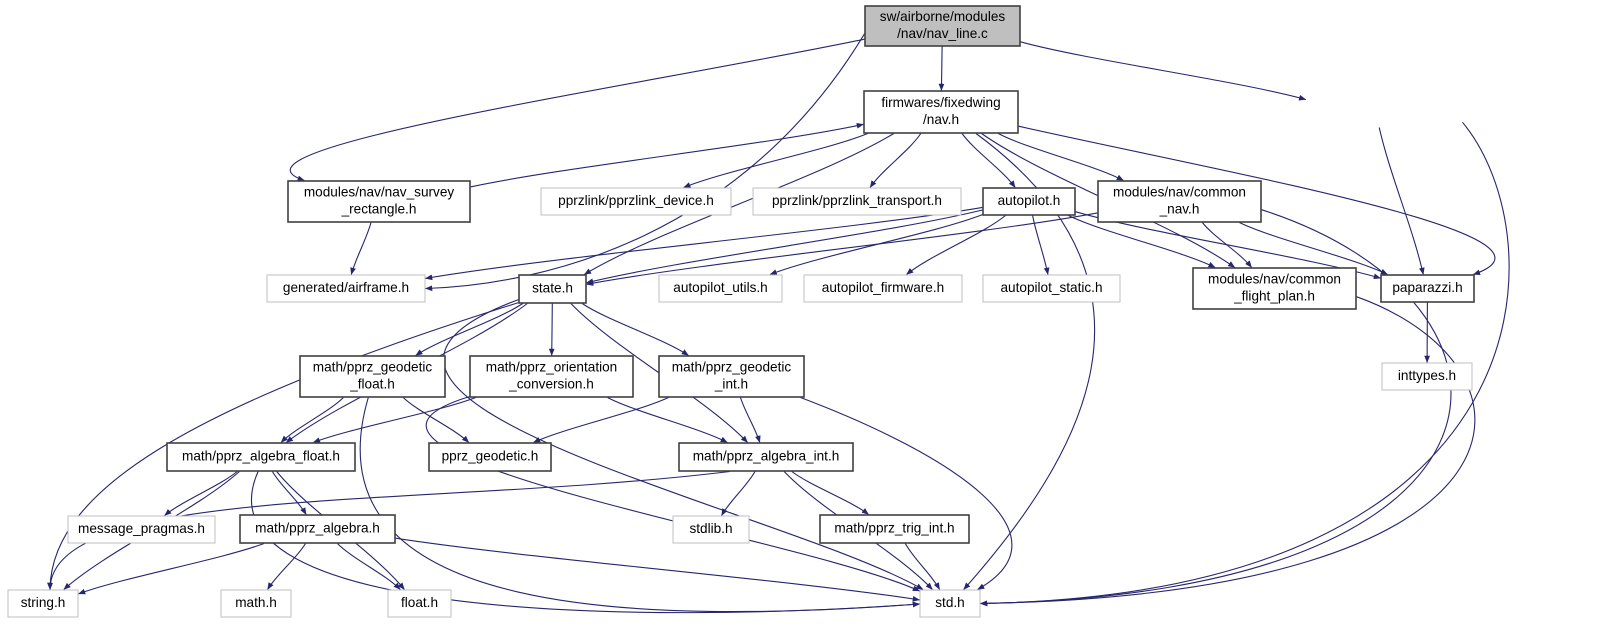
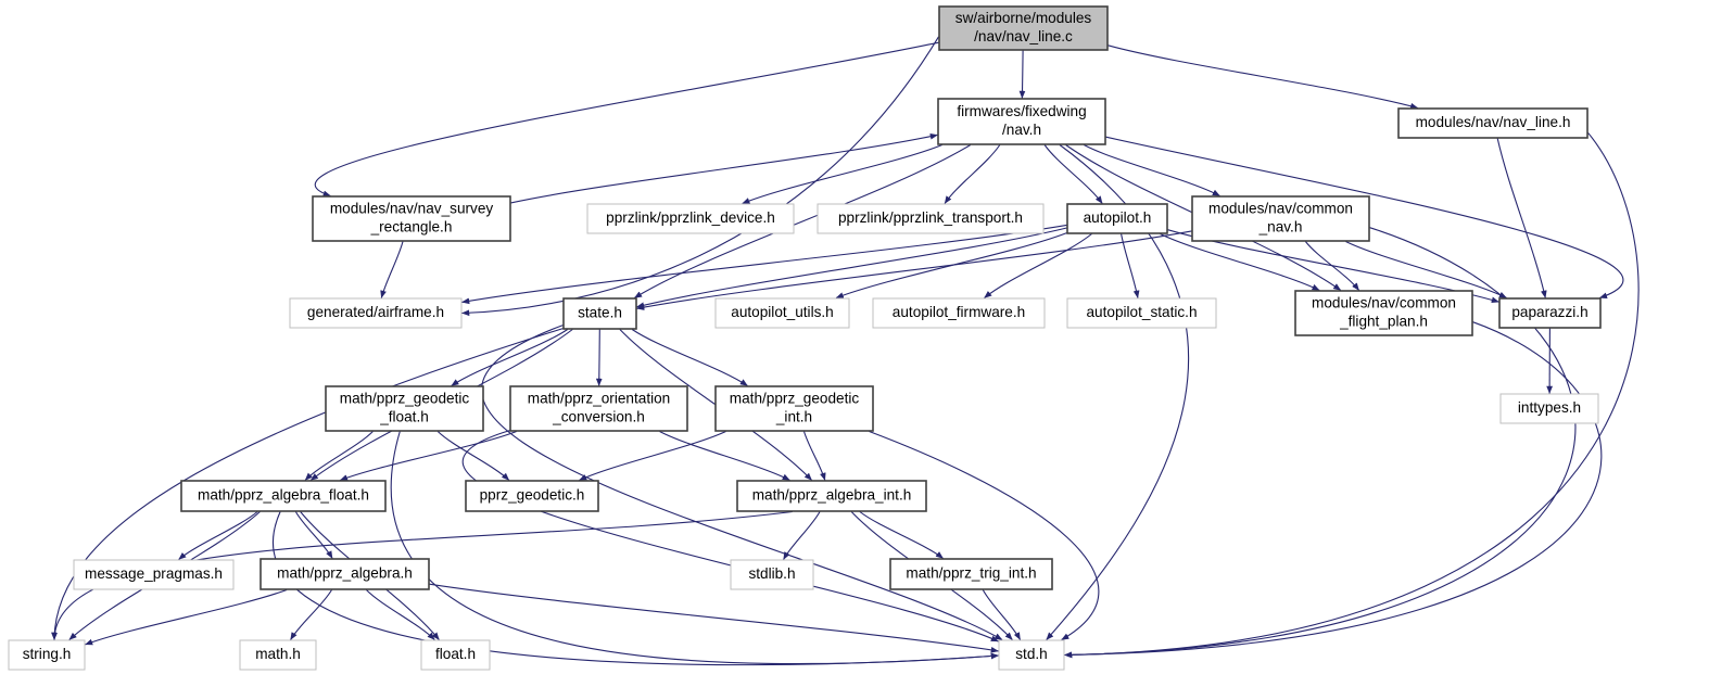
  sw/airborne/modules
  /nav/nav_line.c
  firmwares/fixedwing
  /nav.h
+ modules/nav/nav_line.h
  modules/nav/nav_survey
  _rectangle.h
  pprzlink/pprzlink_device.h
  pprzlink/pprzlink_transport.h
  autopilot.h
  modules/nav/common
  _nav.h
  generated/airframe.h
  state.h
  autopilot_utils.h
  autopilot_firmware.h
  autopilot_static.h
  modules/nav/common
  _flight_plan.h
  paparazzi.h
  inttypes.h
  math/pprz_geodetic
  _float.h
  math/pprz_orientation
  _conversion.h
  math/pprz_geodetic
  _int.h
  math/pprz_algebra_float.h
  pprz_geodetic.h
  math/pprz_algebra_int.h
  message_pragmas.h
  math/pprz_algebra.h
  stdlib.h
  math/pprz_trig_int.h
  string.h
  math.h
  float.h
  std.h
